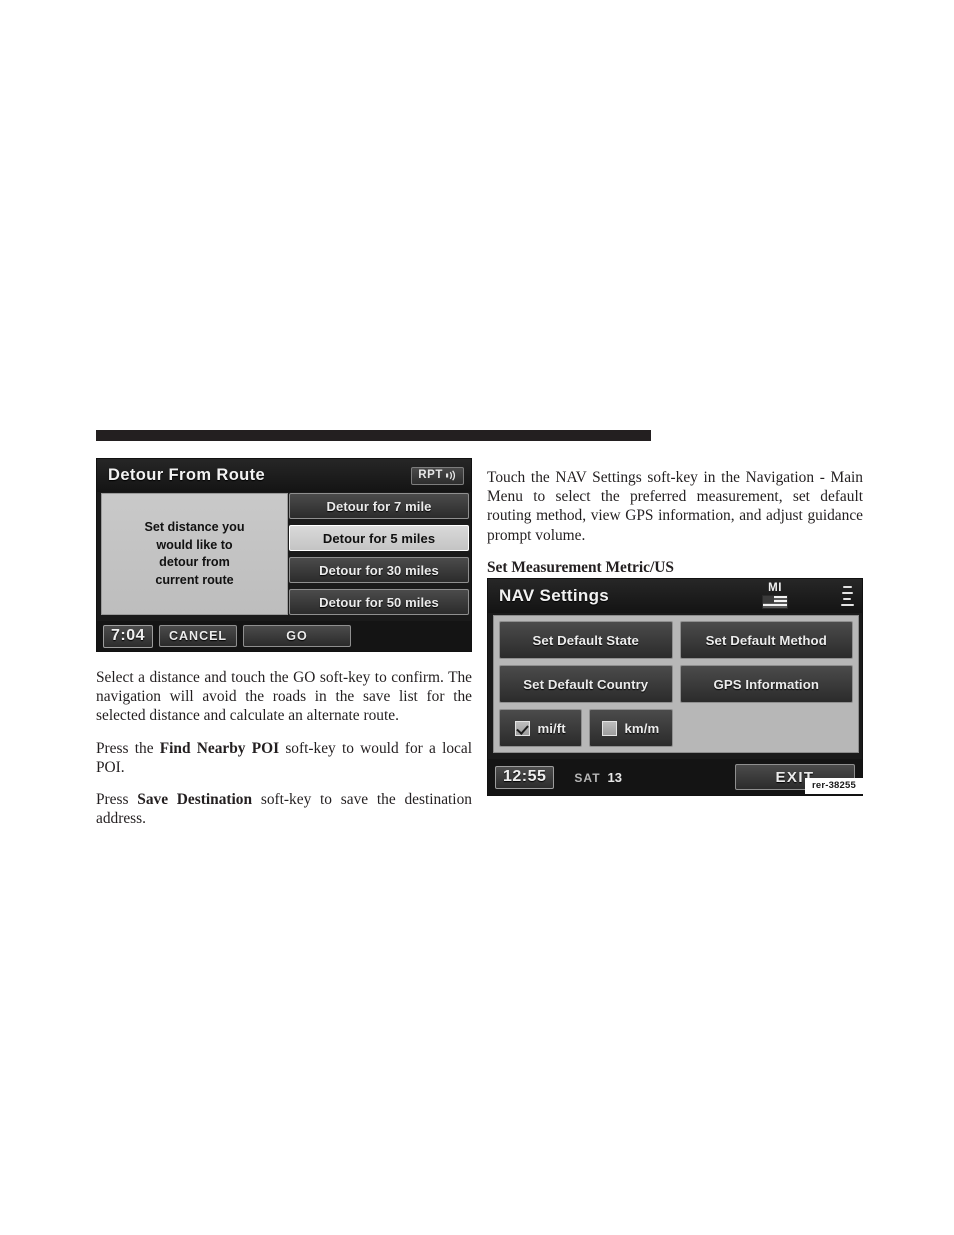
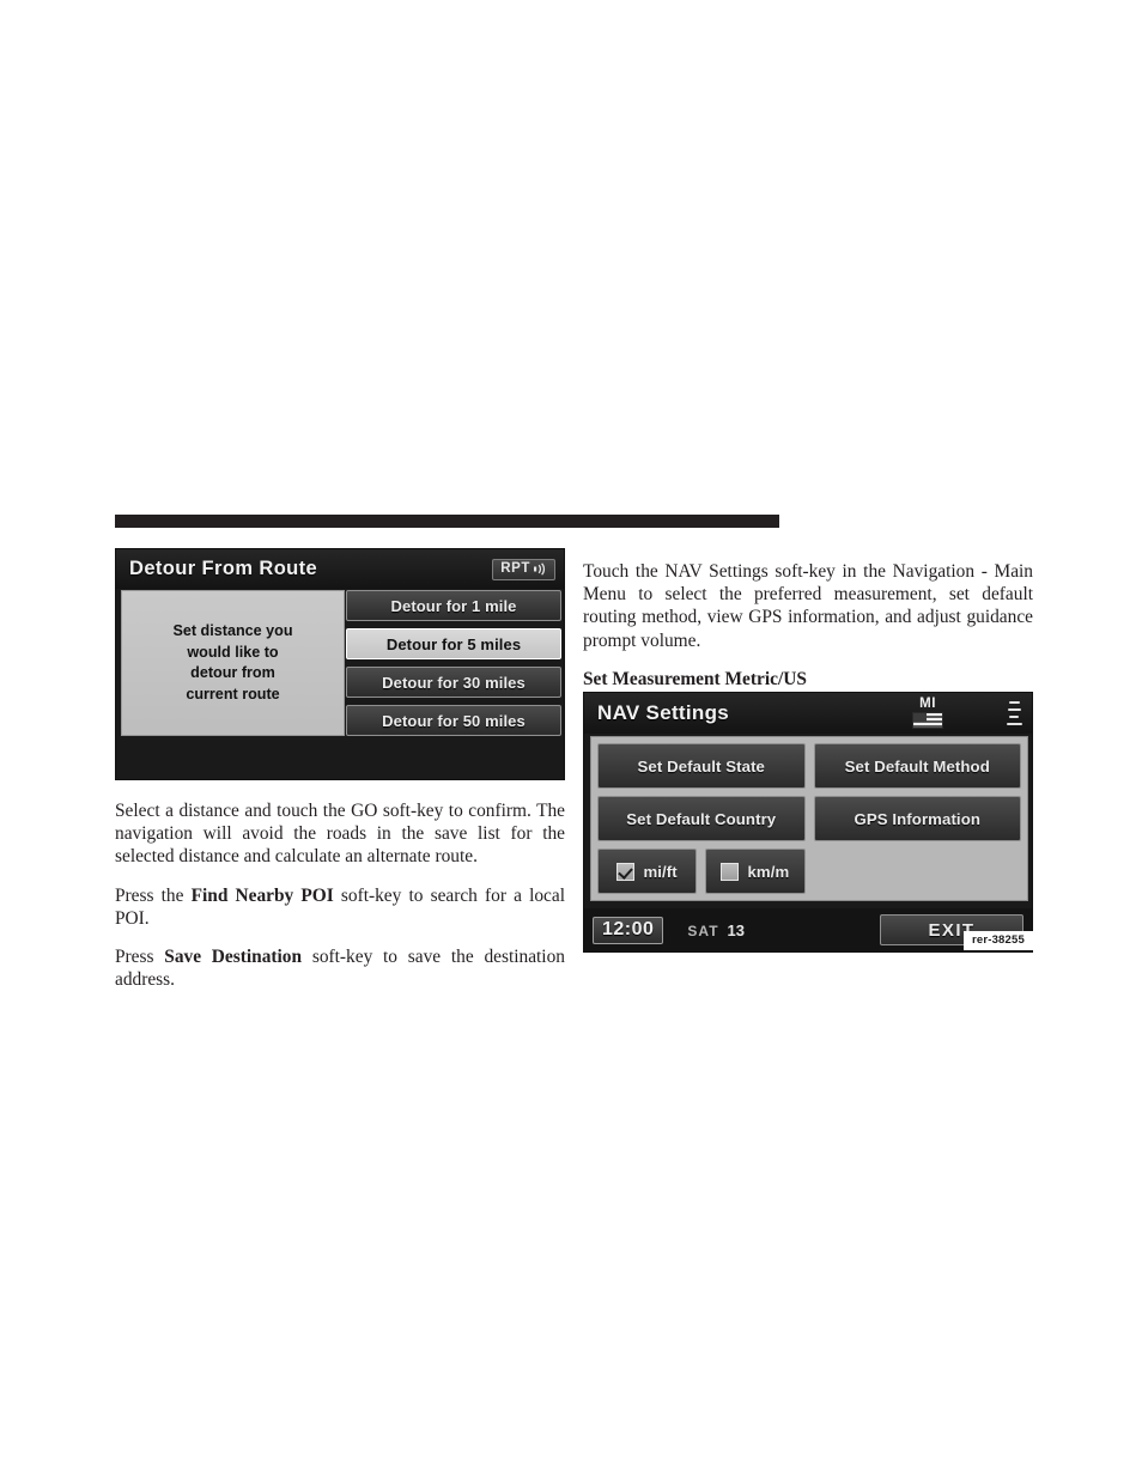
  Detour From Route
  RPT
  Set distance you
  would like to
  detour from
  current route
- Detour for 7 mile
+ Detour for 1 mile
  Detour for 5 miles
  Detour for 30 miles
  Detour for 50 miles
- 7:04
- CANCEL
- GO
  Select a distance and touch the GO soft-key to confirm. The navigation will avoid the roads in the save list for the selected distance and calculate an alternate route.
- Press the Find Nearby POI soft-key to would for a local POI.
+ Press the Find Nearby POI soft-key to search for a local POI.
  Press Save Destination soft-key to save the destination address.
  Touch the NAV Settings soft-key in the Navigation - Main Menu to select the preferred measurement, set default routing method, view GPS information, and adjust guidance prompt volume.
  Set Measurement Metric/US
  NAV Settings
  MI
  Set Default State
  Set Default Method
  Set Default Country
  GPS Information
  mi/ft
  km/m
- 12:55
+ 12:00
  SAT
  13
  EXIT
  rer-38255
